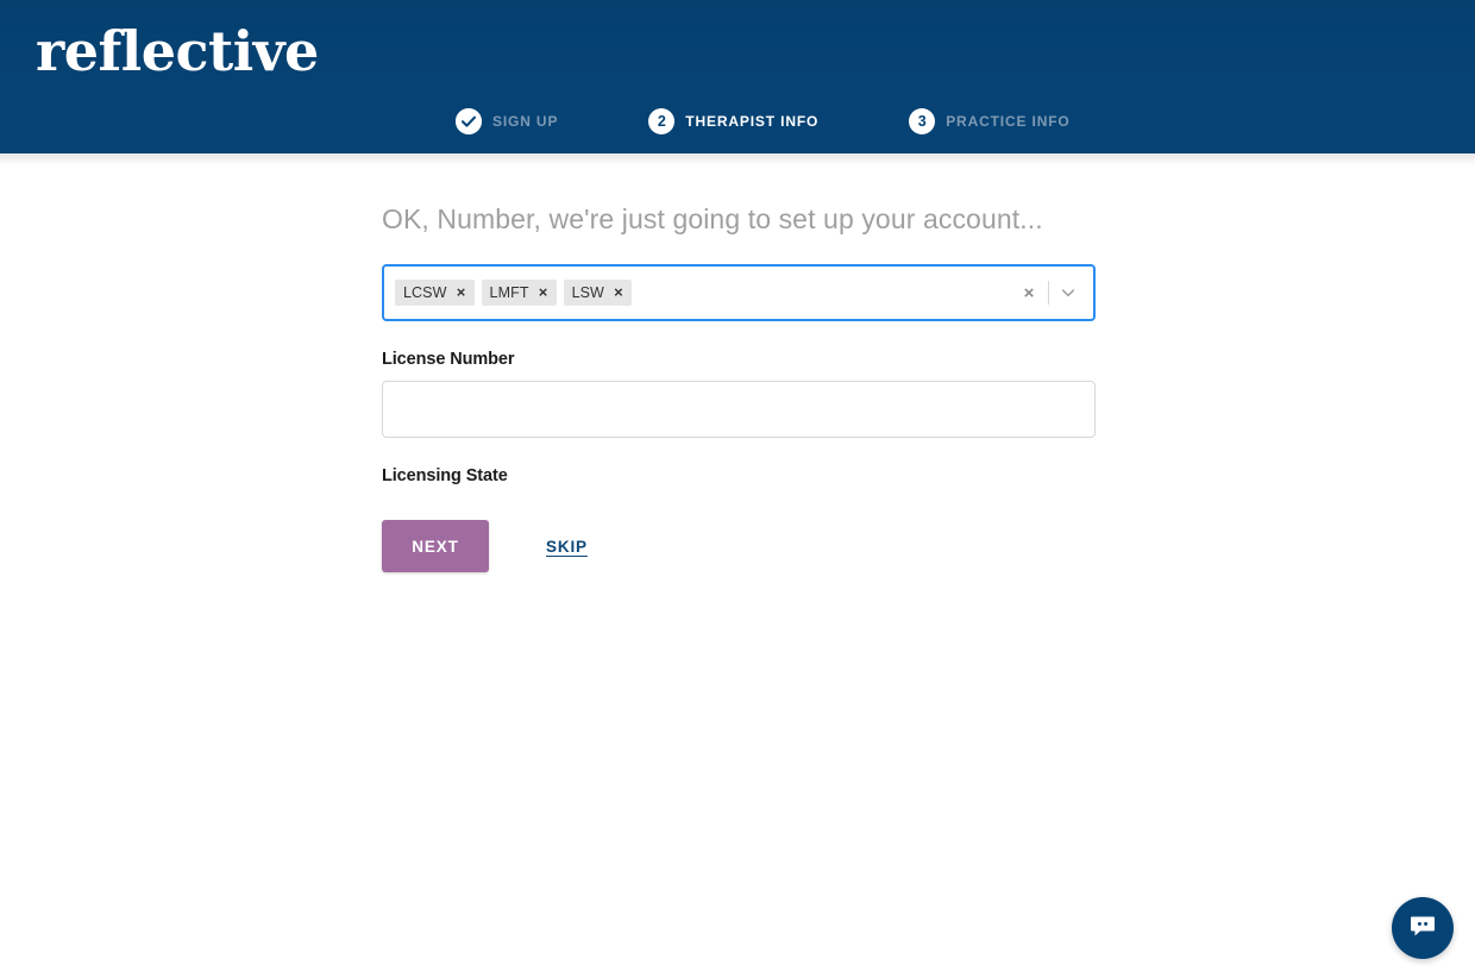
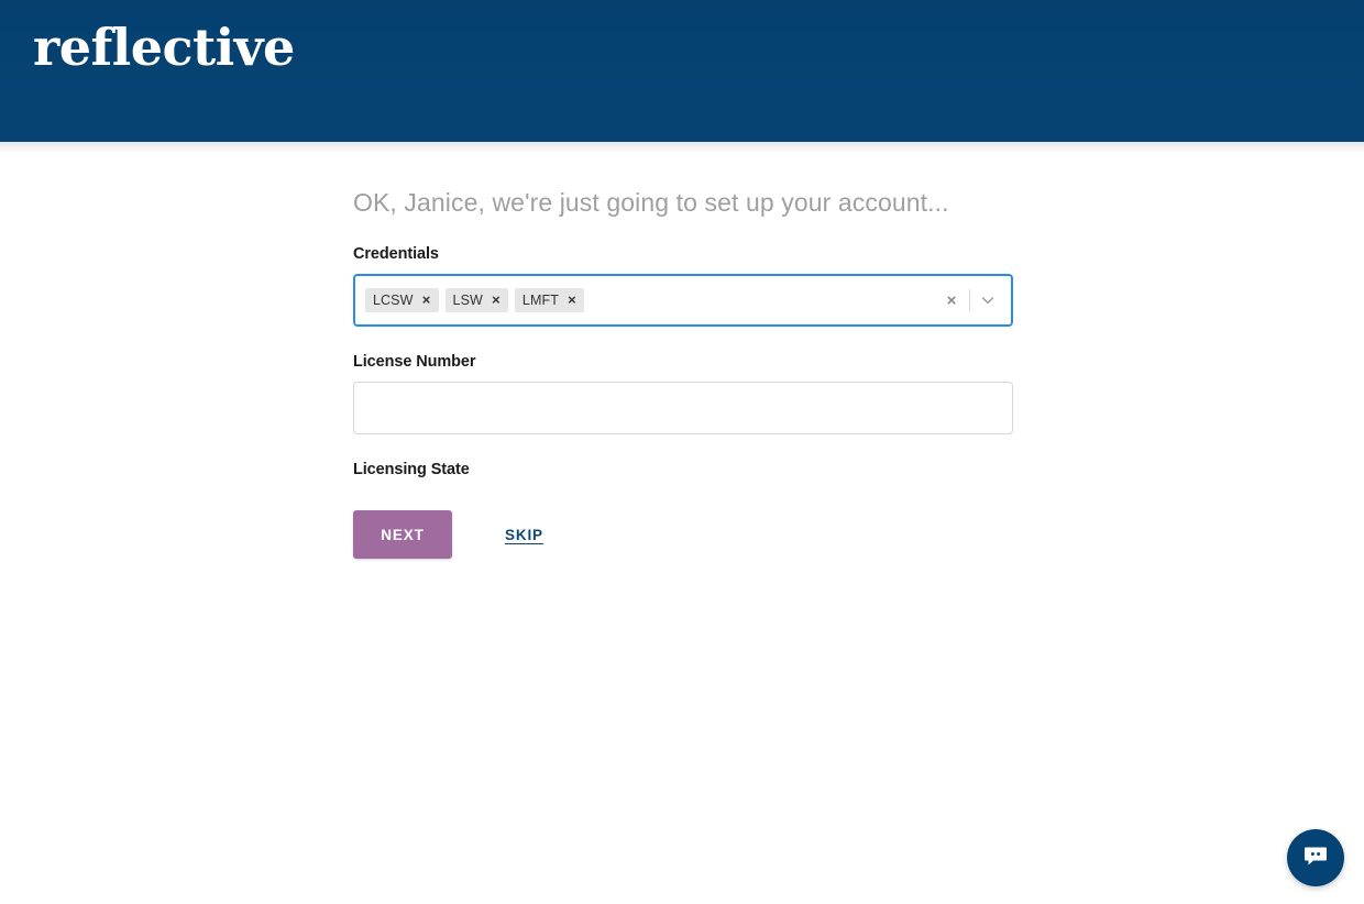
  reflective
- SIGN UP
- 2
- THERAPIST INFO
- 3
- PRACTICE INFO
- OK, Number, we're just going to set up your account...
+ OK, Janice, we're just going to set up your account...
+ Credentials
  LCSW
  ×
- LMFT
+ LSW
  ×
- LSW
+ LMFT
  ×
  ×
  License Number
  Licensing State
  NEXT
  SKIP
